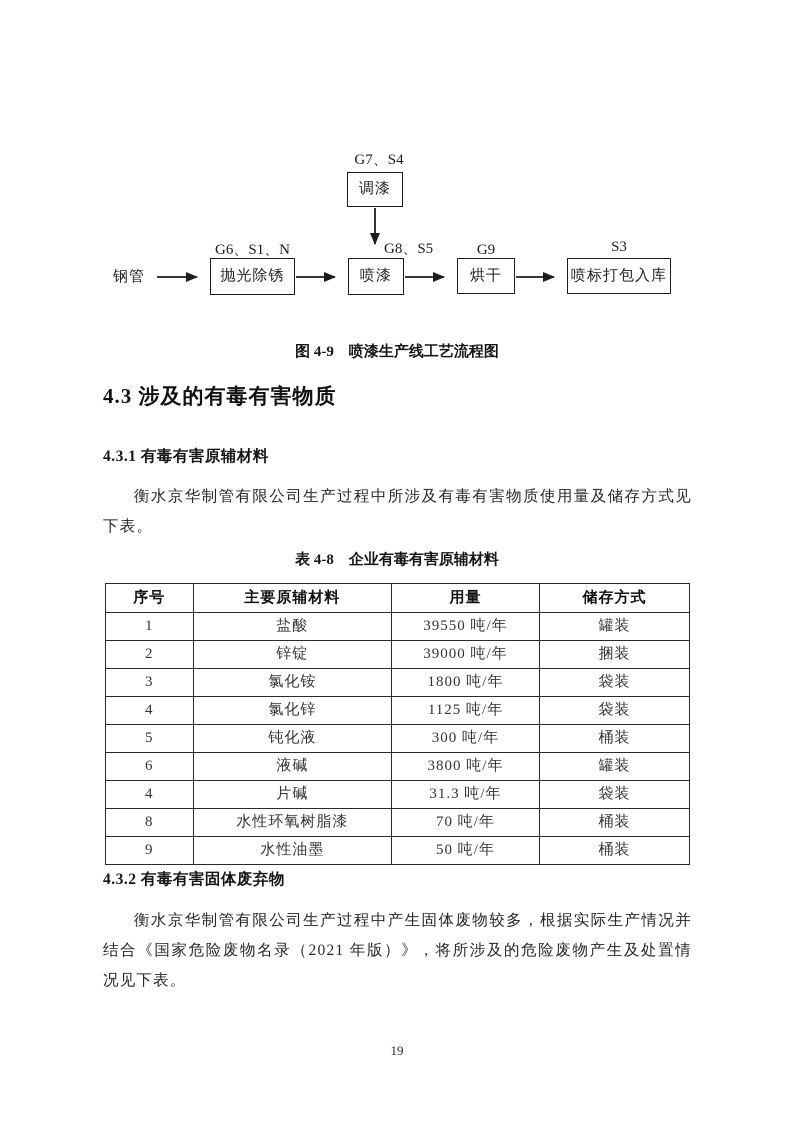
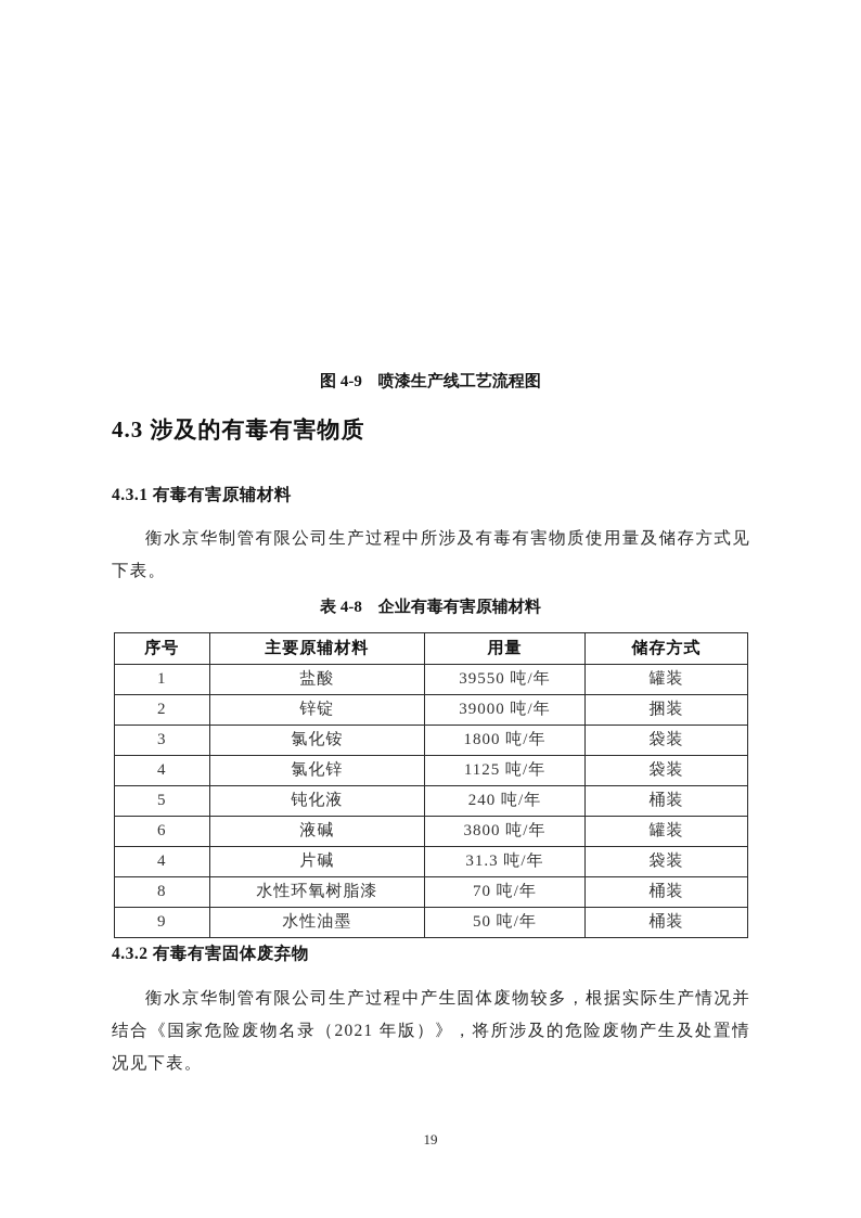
- 钢管
- G7、S4
- 调漆
- G6、S1、N
- 抛光除锈
- G8、S5
- 喷漆
- G9
- 烘干
- S3
- 喷标打包入库
  图 4-9 喷漆生产线工艺流程图
  4.3 涉及的有毒有害物质
  4.3.1 有毒有害原辅材料
  衡水京华制管有限公司生产过程中所涉及有毒有害物质使用量及储存方式见下表。
  表 4-8 企业有毒有害原辅材料
  序号	主要原辅材料	用量	储存方式
  1	盐酸	39550 吨/年	罐装
  2	锌锭	39000 吨/年	捆装
  3	氯化铵	1800 吨/年	袋装
  4	氯化锌	1125 吨/年	袋装
- 5	钝化液	300 吨/年	桶装
+ 5	钝化液	240 吨/年	桶装
  6	液碱	3800 吨/年	罐装
  4	片碱	31.3 吨/年	袋装
  8	水性环氧树脂漆	70 吨/年	桶装
  9	水性油墨	50 吨/年	桶装
  4.3.2 有毒有害固体废弃物
  衡水京华制管有限公司生产过程中产生固体废物较多，根据实际生产情况并结合《国家危险废物名录（2021 年版）》，将所涉及的危险废物产生及处置情况见下表。
  19
